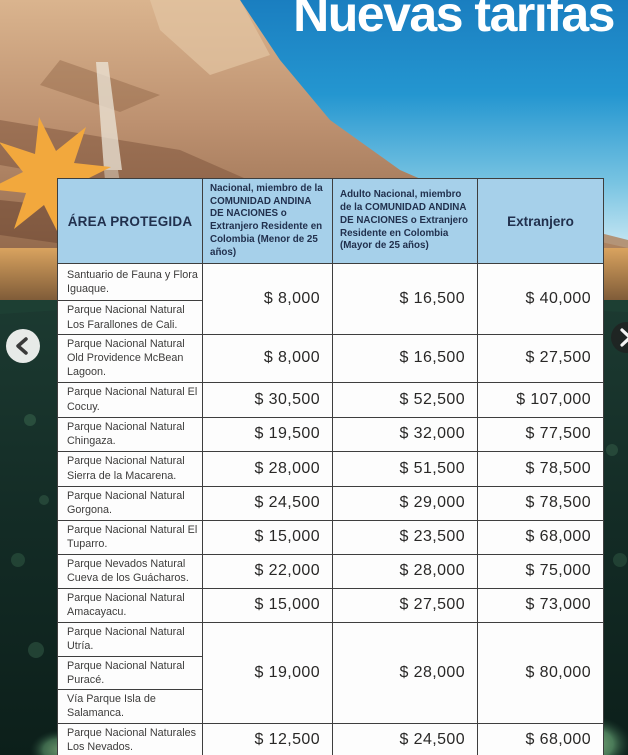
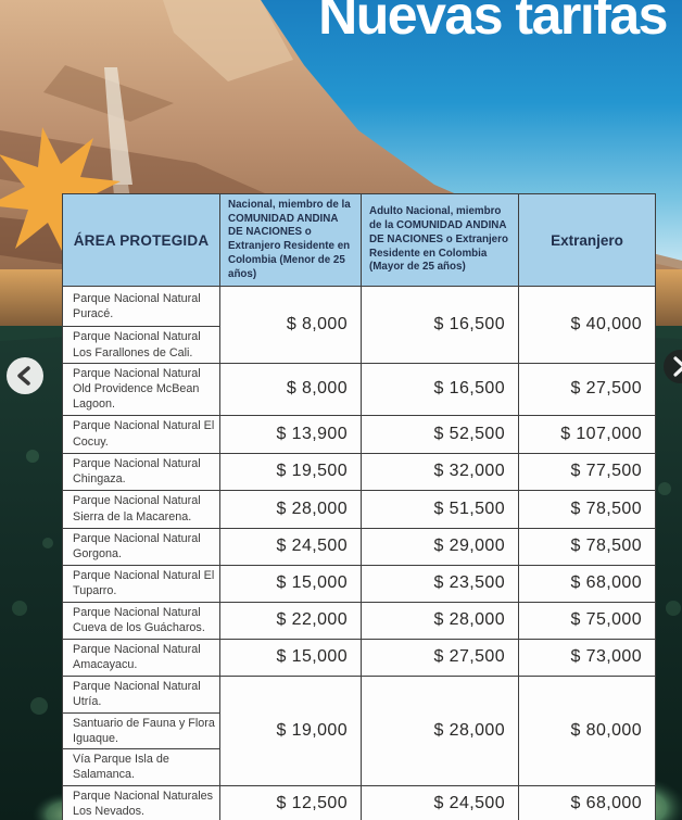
  Nuevas tarifas
  ÁREA PROTEGIDA	Nacional, miembro de la COMUNIDAD ANDINA DE NACIONES o Extranjero Residente en Colombia (Menor de 25 años)	Adulto Nacional, miembro de la COMUNIDAD ANDINA DE NACIONES o Extranjero Residente en Colombia (Mayor de 25 años)	Extranjero
- Santuario de Fauna y Flora Iguaque.	$ 8,000	$ 16,500	$ 40,000
+ Parque Nacional Natural Puracé.	$ 8,000	$ 16,500	$ 40,000
  Parque Nacional Natural Los Farallones de Cali.
  Parque Nacional Natural Old Providence McBean Lagoon.	$ 8,000	$ 16,500	$ 27,500
- Parque Nacional Natural El Cocuy.	$ 30,500	$ 52,500	$ 107,000
+ Parque Nacional Natural El Cocuy.	$ 13,900	$ 52,500	$ 107,000
  Parque Nacional Natural Chingaza.	$ 19,500	$ 32,000	$ 77,500
  Parque Nacional Natural Sierra de la Macarena.	$ 28,000	$ 51,500	$ 78,500
  Parque Nacional Natural Gorgona.	$ 24,500	$ 29,000	$ 78,500
  Parque Nacional Natural El Tuparro.	$ 15,000	$ 23,500	$ 68,000
- Parque Nevados Natural Cueva de los Guácharos.	$ 22,000	$ 28,000	$ 75,000
+ Parque Nacional Natural Cueva de los Guácharos.	$ 22,000	$ 28,000	$ 75,000
  Parque Nacional Natural Amacayacu.	$ 15,000	$ 27,500	$ 73,000
  Parque Nacional Natural Utría.	$ 19,000	$ 28,000	$ 80,000
- Parque Nacional Natural Puracé.
+ Santuario de Fauna y Flora Iguaque.
  Vía Parque Isla de Salamanca.
  Parque Nacional Naturales Los Nevados.	$ 12,500	$ 24,500	$ 68,000
